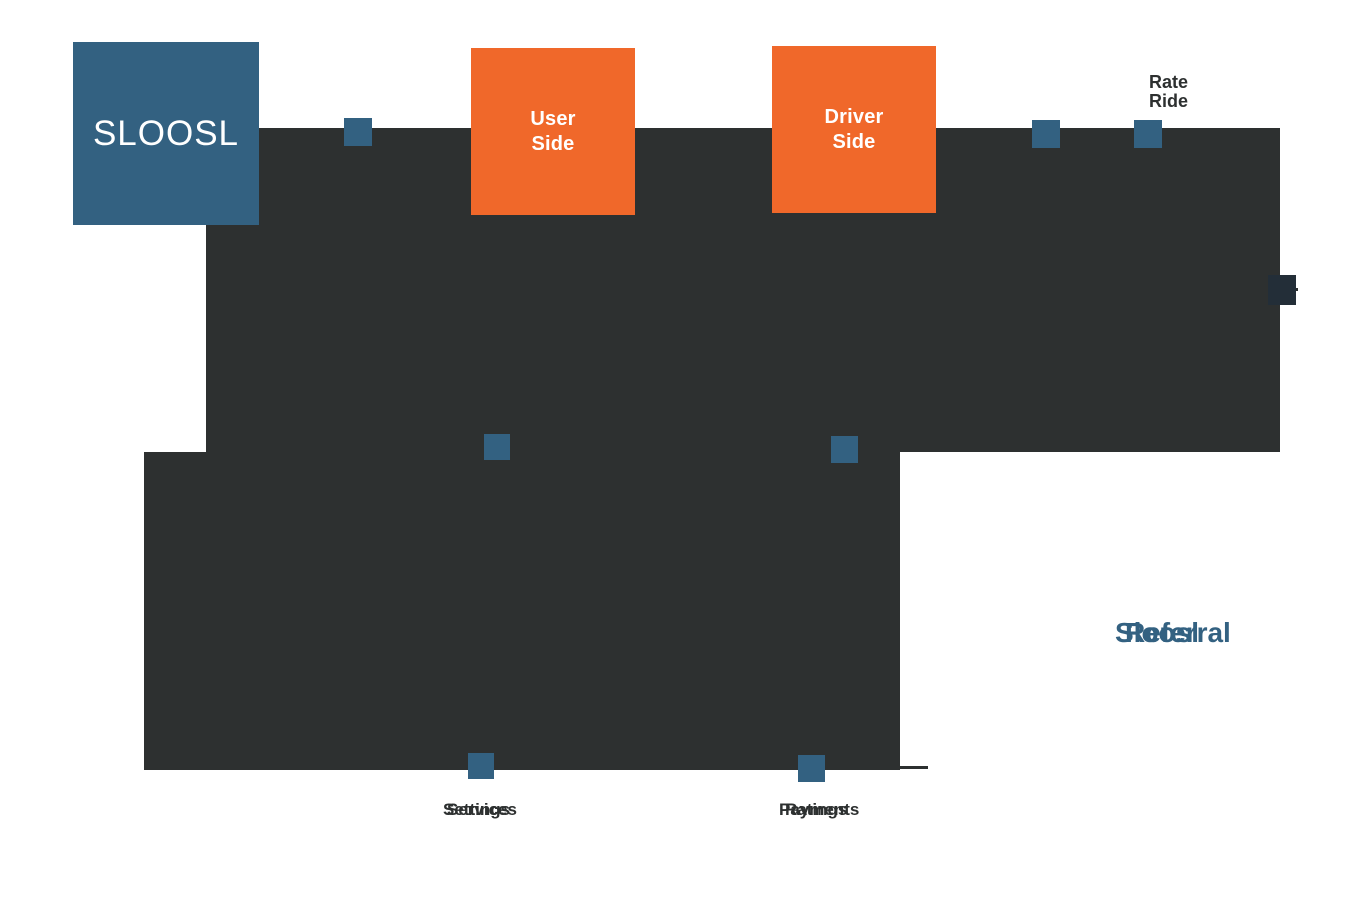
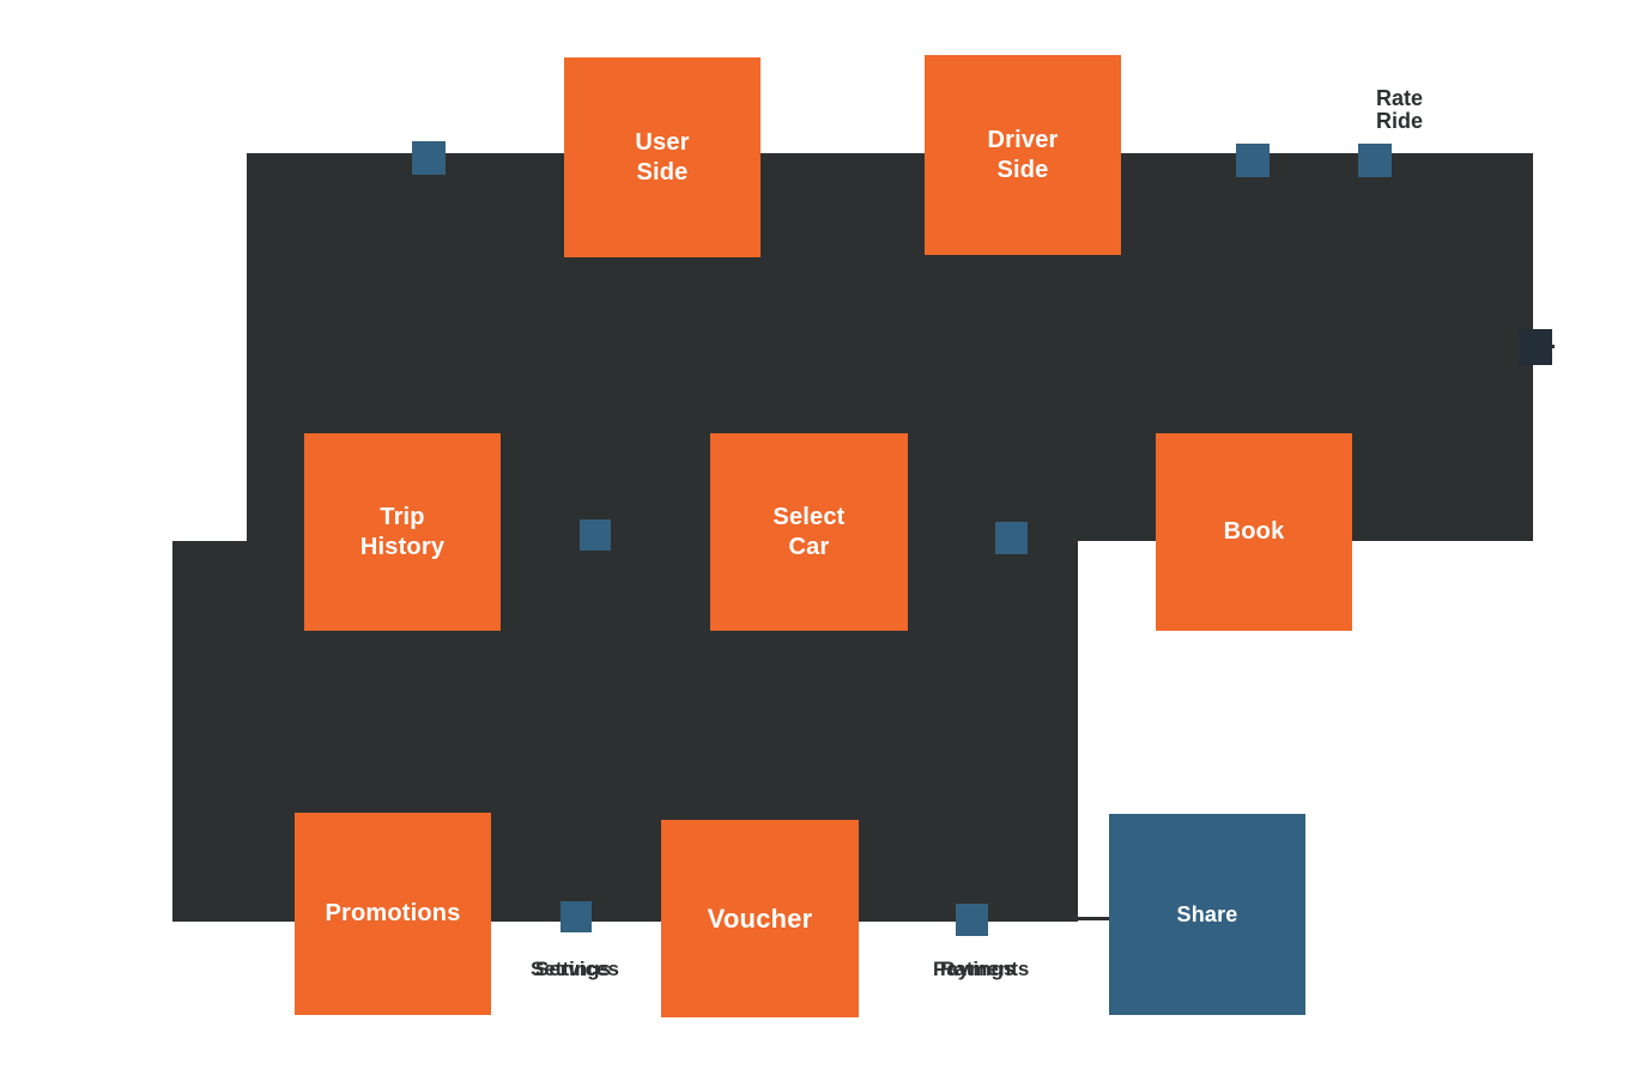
- SLOOSL
  User
  Side
  Driver
  Side
+ Trip
+ History
+ Select
+ Car
+ Book
+ Promotions
+ Voucher
+ Share
  Rate
  Ride
  Services
  Settings
  Ratings
  Payments
- Referral
- Sloosl
